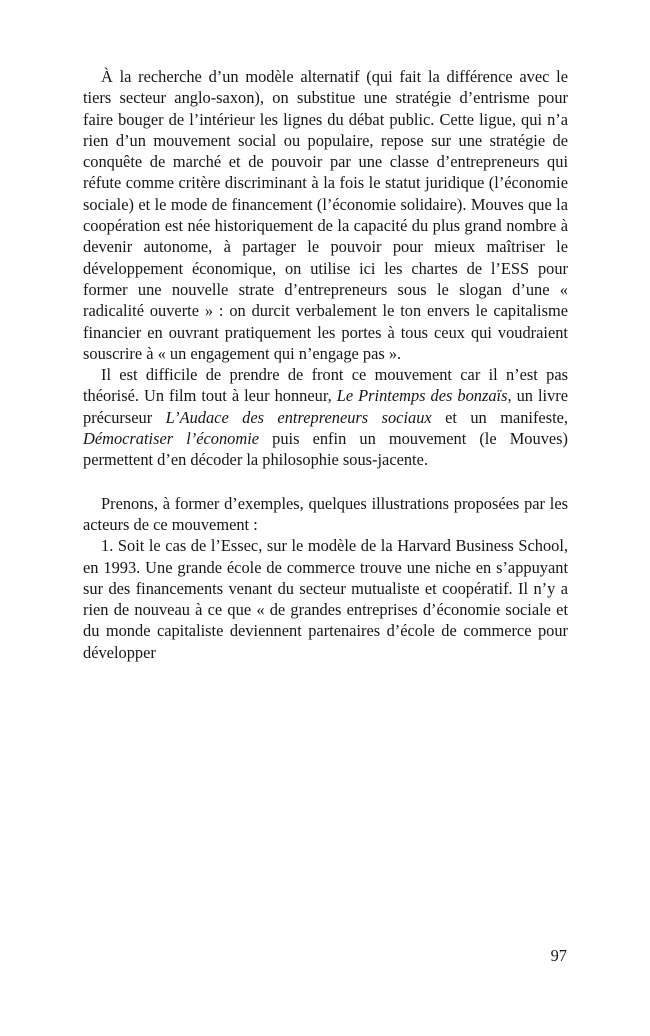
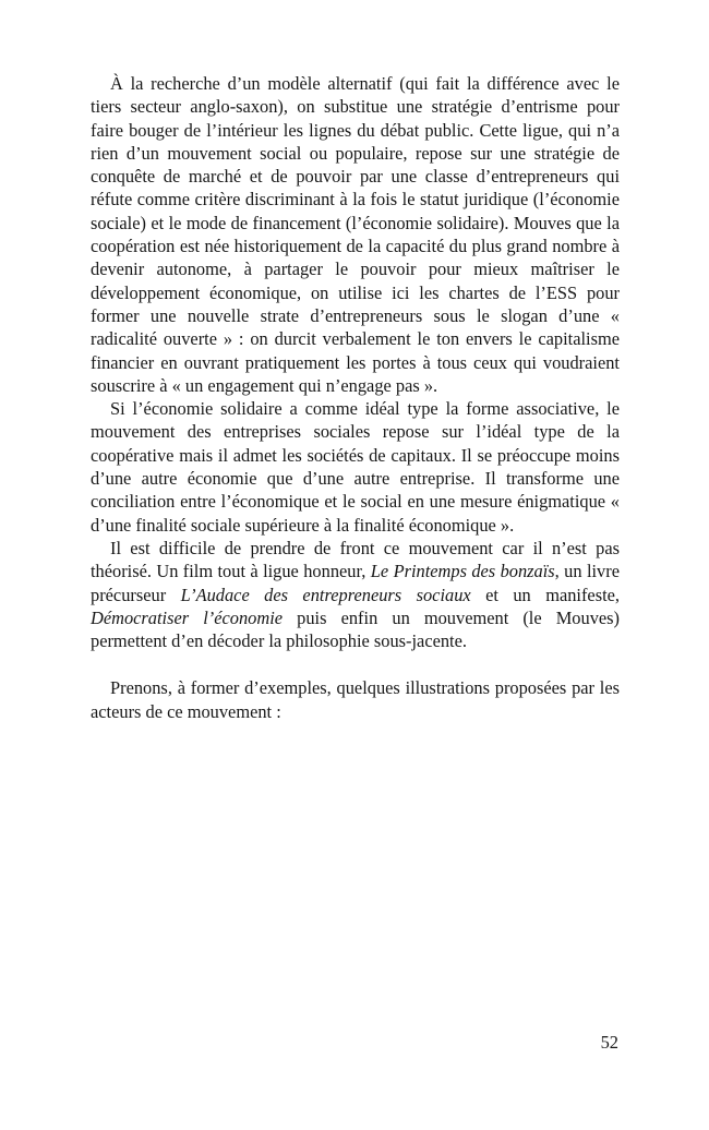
  À la recherche d’un modèle alternatif (qui fait la différence avec le tiers secteur anglo-saxon), on substitue une stratégie d’entrisme pour faire bouger de l’intérieur les lignes du débat public. Cette ligue, qui n’a rien d’un mouvement social ou populaire, repose sur une stratégie de conquête de marché et de pouvoir par une classe d’entrepreneurs qui réfute comme critère discriminant à la fois le statut juridique (l’économie sociale) et le mode de financement (l’économie solidaire). Mouves que la coopération est née historiquement de la capacité du plus grand nombre à devenir autonome, à partager le pouvoir pour mieux maîtriser le développement économique, on utilise ici les chartes de l’ESS pour former une nouvelle strate d’entrepreneurs sous le slogan d’une « radicalité ouverte » : on durcit verbalement le ton envers le capitalisme financier en ouvrant pratiquement les portes à tous ceux qui voudraient souscrire à « un engagement qui n’engage pas ».
+ Si l’économie solidaire a comme idéal type la forme associative, le mouvement des entreprises sociales repose sur l’idéal type de la coopérative mais il admet les sociétés de capitaux. Il se préoccupe moins d’une autre économie que d’une autre entreprise. Il transforme une conciliation entre l’économique et le social en une mesure énigmatique « d’une finalité sociale supérieure à la finalité économique ».
- Il est difficile de prendre de front ce mouvement car il n’est pas théorisé. Un film tout à leur honneur, Le Printemps des bonzaïs, un livre précurseur L’Audace des entrepreneurs sociaux et un manifeste, Démocratiser l’économie puis enfin un mouvement (le Mouves) permettent d’en décoder la philosophie sous-jacente.
+ Il est difficile de prendre de front ce mouvement car il n’est pas théorisé. Un film tout à ligue honneur, Le Printemps des bonzaïs, un livre précurseur L’Audace des entrepreneurs sociaux et un manifeste, Démocratiser l’économie puis enfin un mouvement (le Mouves) permettent d’en décoder la philosophie sous-jacente.
  Prenons, à former d’exemples, quelques illustrations proposées par les acteurs de ce mouvement :
- 1. Soit le cas de l’Essec, sur le modèle de la Harvard Business School, en 1993. Une grande école de commerce trouve une niche en s’appuyant sur des financements venant du secteur mutualiste et coopératif. Il n’y a rien de nouveau à ce que « de grandes entreprises d’économie sociale et du monde capitaliste deviennent partenaires d’école de commerce pour développer
- 97
+ 52
